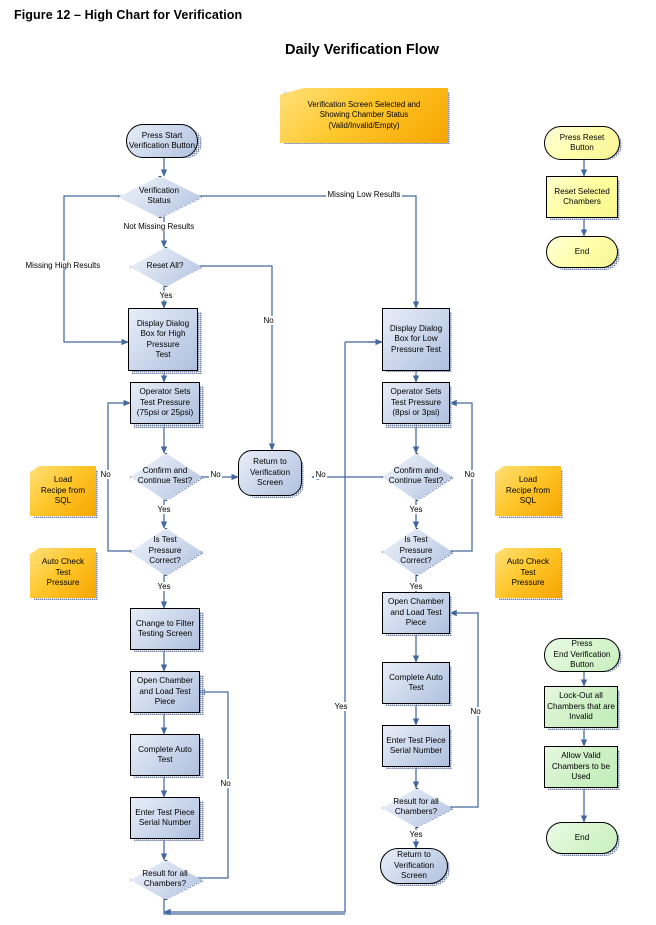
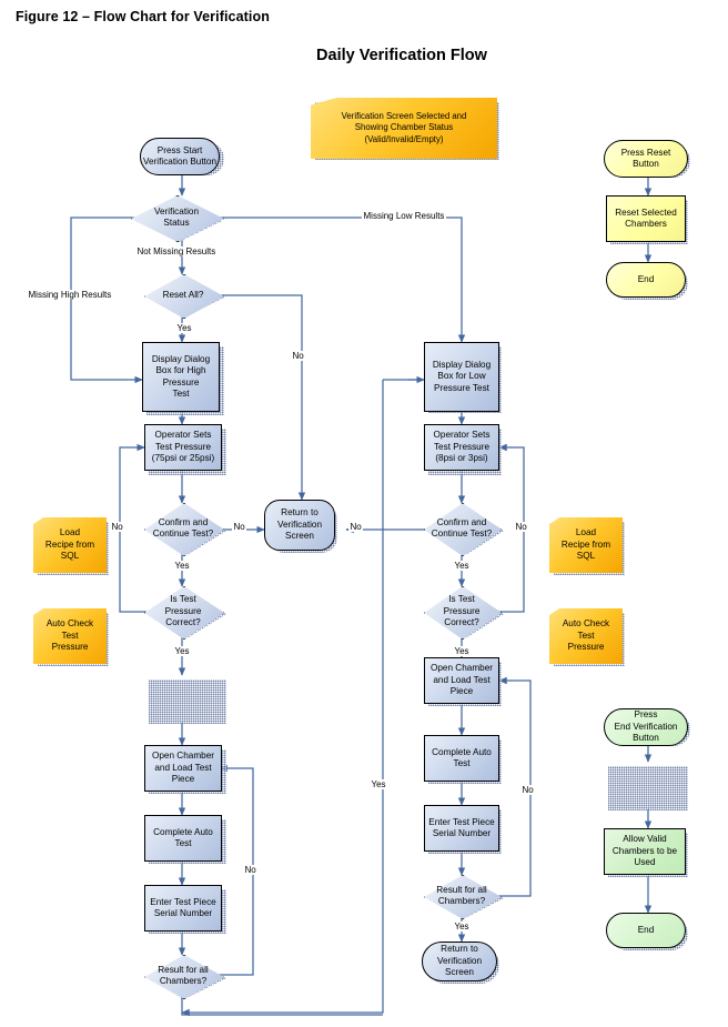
- Figure 12 – High Chart for Verification
+ Figure 12 – Flow Chart for Verification
  Daily Verification Flow
  Press Start
  Verification Button
  Verification
  Status
  Reset All?
  Display Dialog
  Box for High
  Pressure
  Test
  Operator Sets
  Test Pressure
  (75psi or 25psi)
  Confirm and
  Continue Test?
  Is Test
  Pressure
  Correct?
- Change to Filter
- Testing Screen
  Open Chamber
  and Load Test
  Piece
  Complete Auto
  Test
  Enter Test Piece
  Serial Number
  Result for all
  Chambers?
  Return to
  Verification
  Screen
  Verification Screen Selected and
  Showing Chamber Status
  (Valid/Invalid/Empty)
  Display Dialog
  Box for Low
  Pressure Test
  Operator Sets
  Test Pressure
  (8psi or 3psi)
  Confirm and
  Continue Test?
  Is Test
  Pressure
  Correct?
  Open Chamber
  and Load Test
  Piece
  Complete Auto
  Test
  Enter Test Piece
  Serial Number
  Result for all
  Chambers?
  Return to
  Verification
  Screen
  Load
  Recipe from
  SQL
  Auto Check
  Test
  Pressure
  Load
  Recipe from
  SQL
  Auto Check
  Test
  Pressure
  Press Reset
  Button
  Reset Selected
  Chambers
  End
  Press
  End Verification
  Button
- Lock-Out all
- Chambers that are
- Invalid
  Allow Valid
  Chambers to be
  Used
  End
  Missing Low Results
  Not Missing Results
  Missing High Results
  Yes
  No
  No
  No
  Yes
  Yes
  No
  No
  No
  Yes
  Yes
  No
  Yes
  Yes
